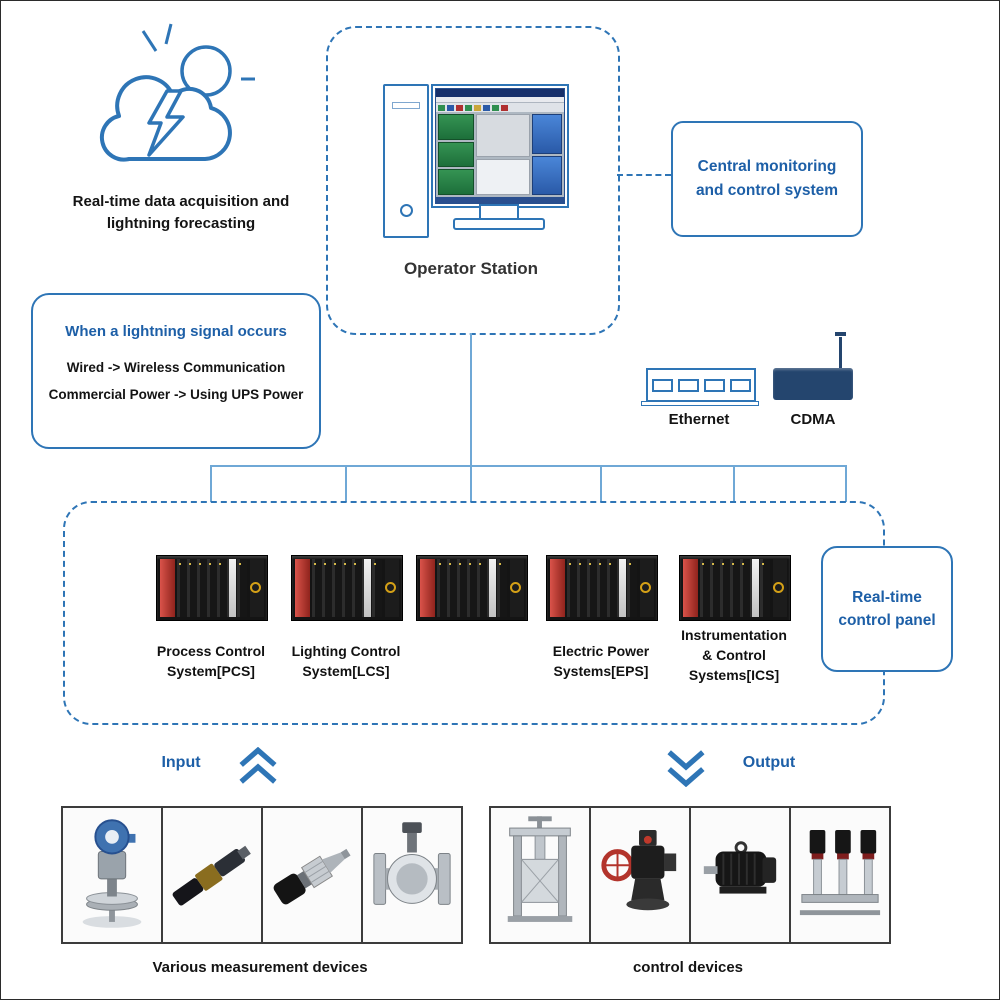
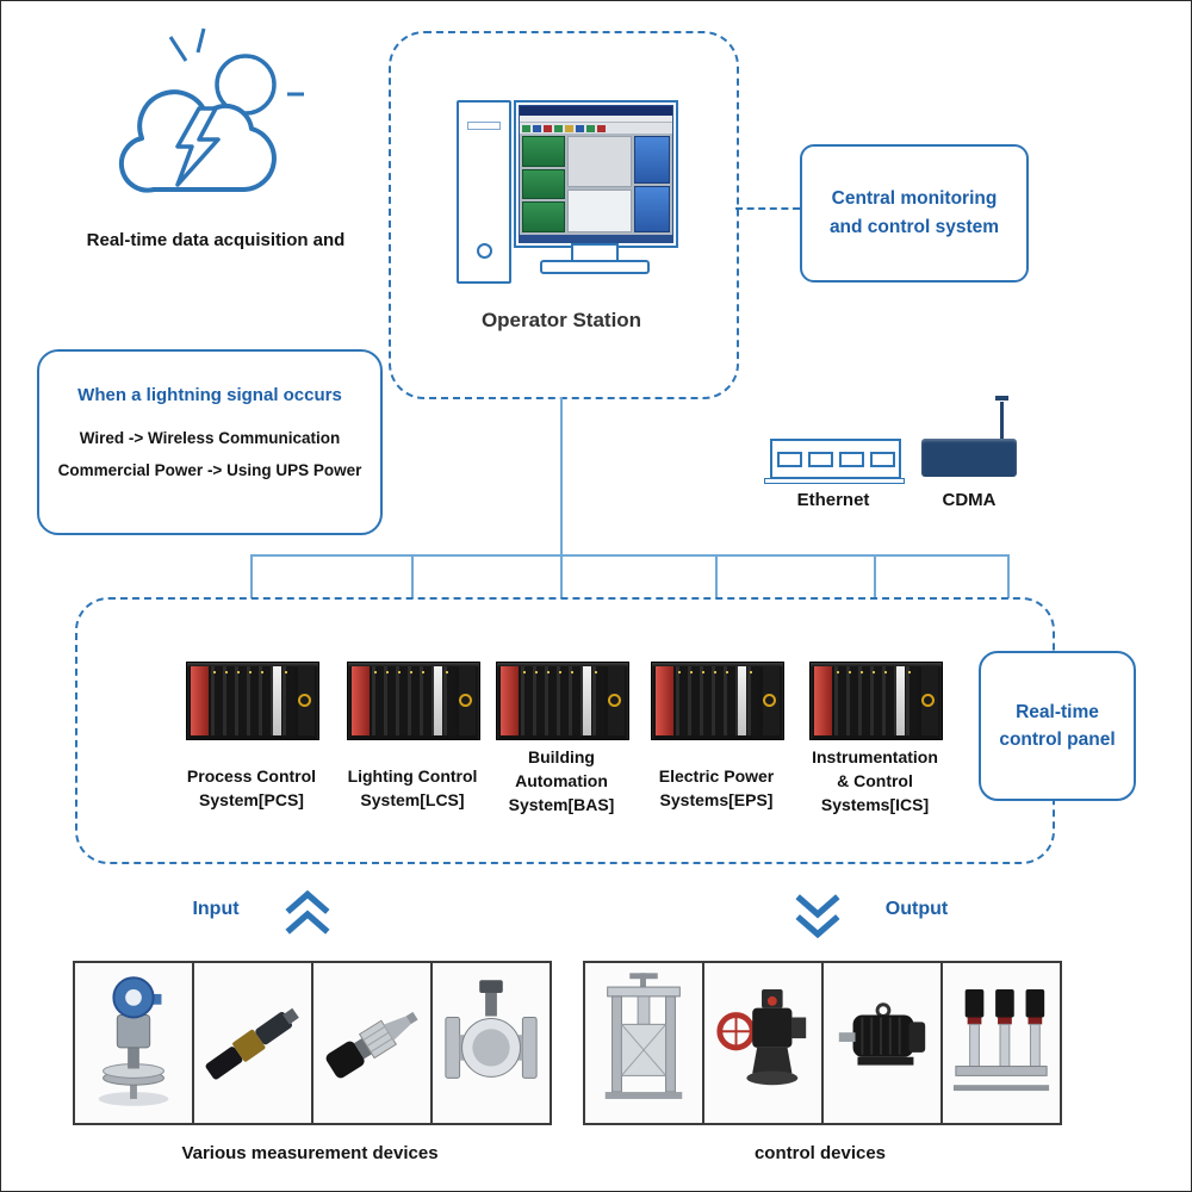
  Real-time data acquisition and
- lightning forecasting
  Operator Station
  Central monitoring
  and control system
  When a lightning signal occurs
  Wired -> Wireless Communication
  Commercial Power -> Using UPS Power
  Ethernet
  CDMA
  Process Control
  System[PCS]
  Lighting Control
  System[LCS]
+ Building
+ Automation
+ System[BAS]
  Electric Power
  Systems[EPS]
  Instrumentation
  & Control
  Systems[ICS]
  Real-time
  control panel
  Input
  Output
  Various measurement devices
  control devices
